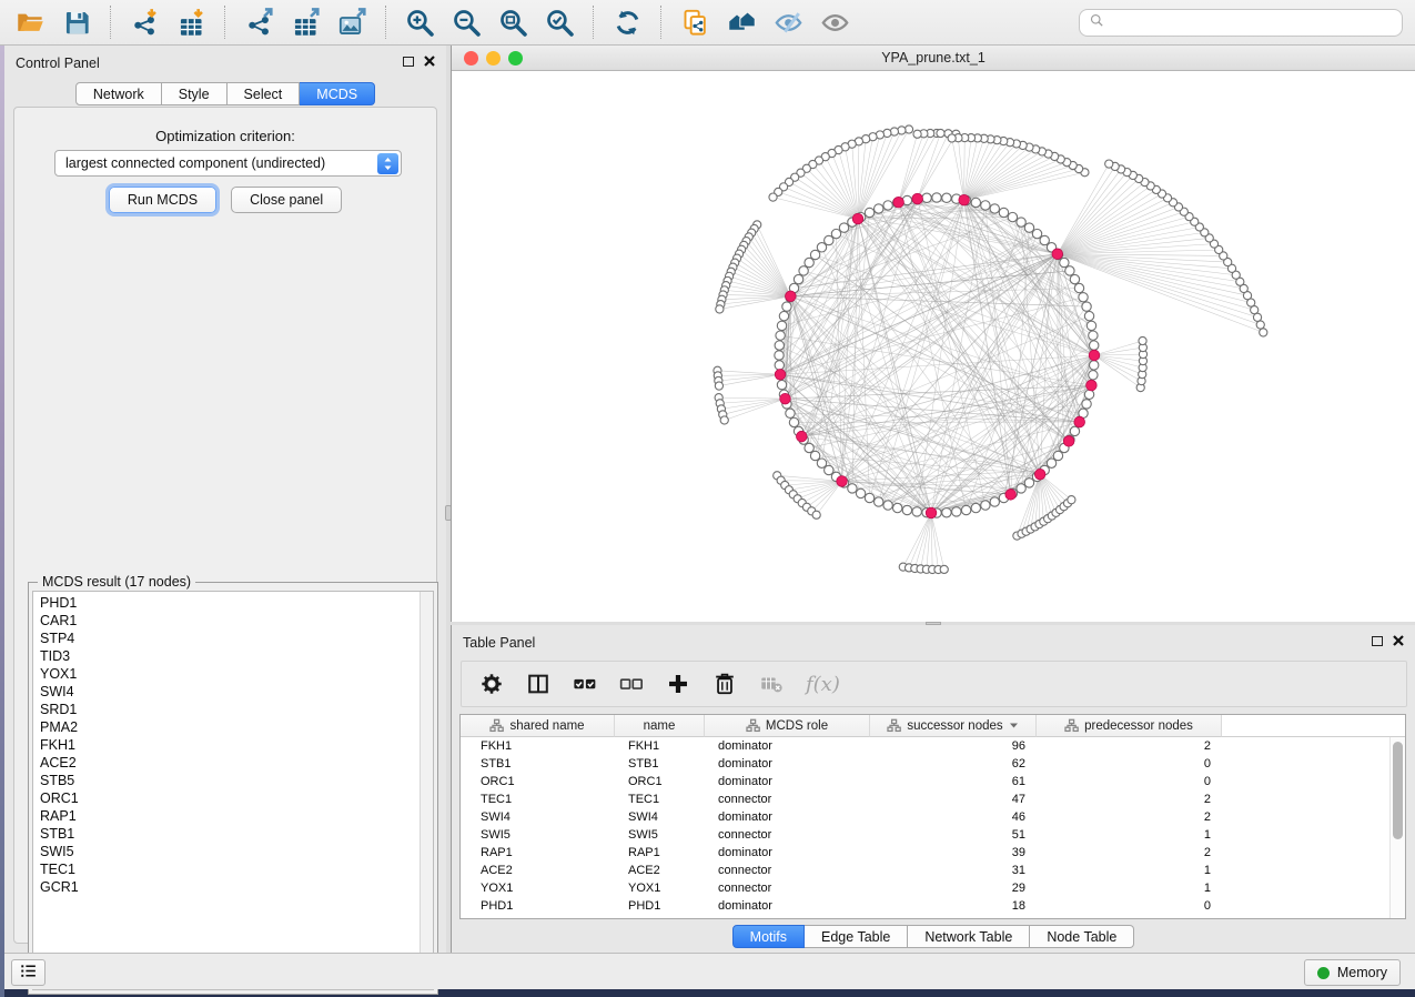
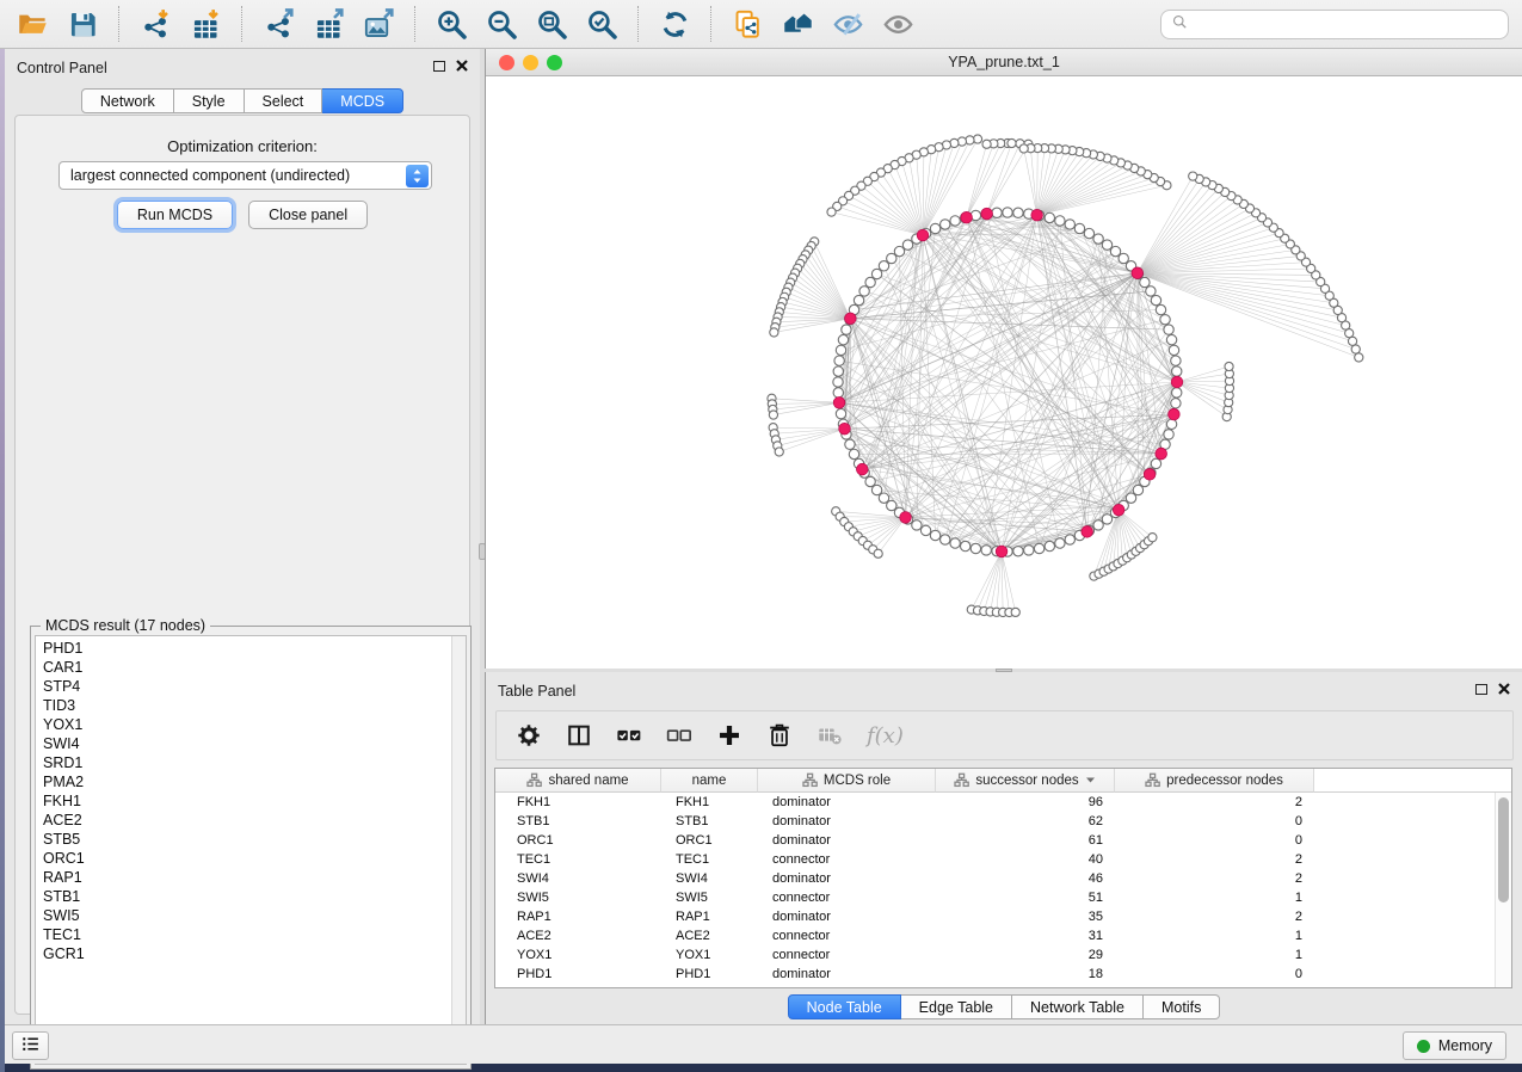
  Control Panel
  Network
  Style
  Select
  MCDS
  Optimization criterion:
  largest connected component (undirected)
  Run MCDS
  Close panel
  MCDS result (17 nodes)
  PHD1
  CAR1
  STP4
  TID3
  YOX1
  SWI4
  SRD1
  PMA2
  FKH1
  ACE2
  STB5
  ORC1
  RAP1
  STB1
  SWI5
  TEC1
  GCR1
  YPA_prune.txt_1
  Table Panel
  f(x)
  shared name
  name
  MCDS role
  successor nodes
  predecessor nodes
  FKH1
  FKH1
  dominator
  96
  2
  STB1
  STB1
  dominator
  62
  0
  ORC1
  ORC1
  dominator
  61
  0
  TEC1
  TEC1
  connector
- 47
+ 40
  2
  SWI4
  SWI4
  dominator
  46
  2
  SWI5
  SWI5
  connector
  51
  1
  RAP1
  RAP1
  dominator
- 39
+ 35
  2
  ACE2
  ACE2
  connector
  31
  1
  YOX1
  YOX1
  connector
  29
  1
  PHD1
  PHD1
  dominator
  18
  0
- Motifs
+ Node Table
  Edge Table
  Network Table
- Node Table
+ Motifs
  Memory
